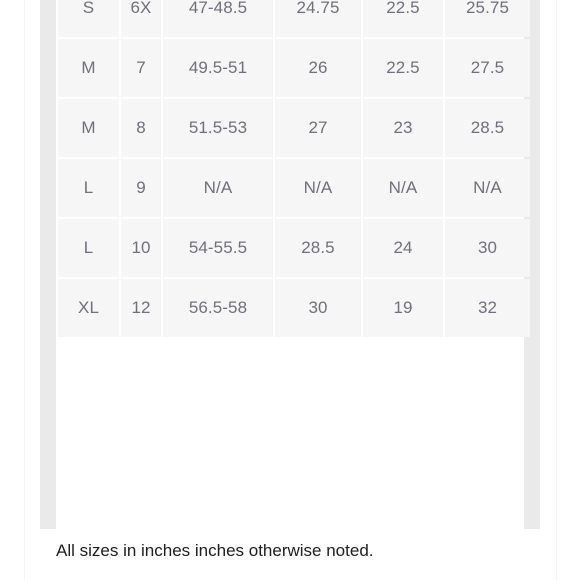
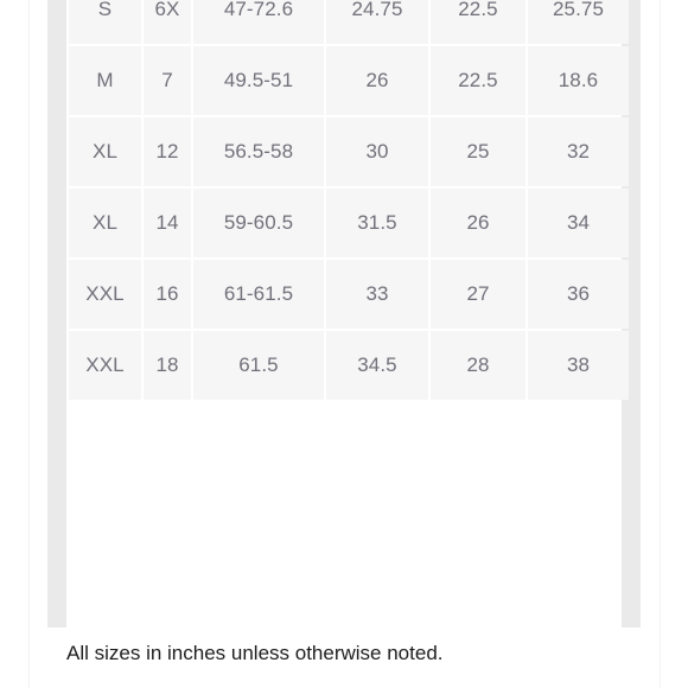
- S	6X	47-48.5	24.75	22.5	25.75
+ S	6X	47-72.6	24.75	22.5	25.75
- M	7	49.5-51	26	22.5	27.5
+ M	7	49.5-51	26	22.5	18.6
- M	8	51.5-53	27	23	28.5
- L	9	N/A	N/A	N/A	N/A
- L	10	54-55.5	28.5	24	30
- XL	12	56.5-58	30	19	32
+ XL	12	56.5-58	30	25	32
+ XL	14	59-60.5	31.5	26	34
+ XXL	16	61-61.5	33	27	36
+ XXL	18	61.5	34.5	28	38
- All sizes in inches inches otherwise noted.
+ All sizes in inches unless otherwise noted.
